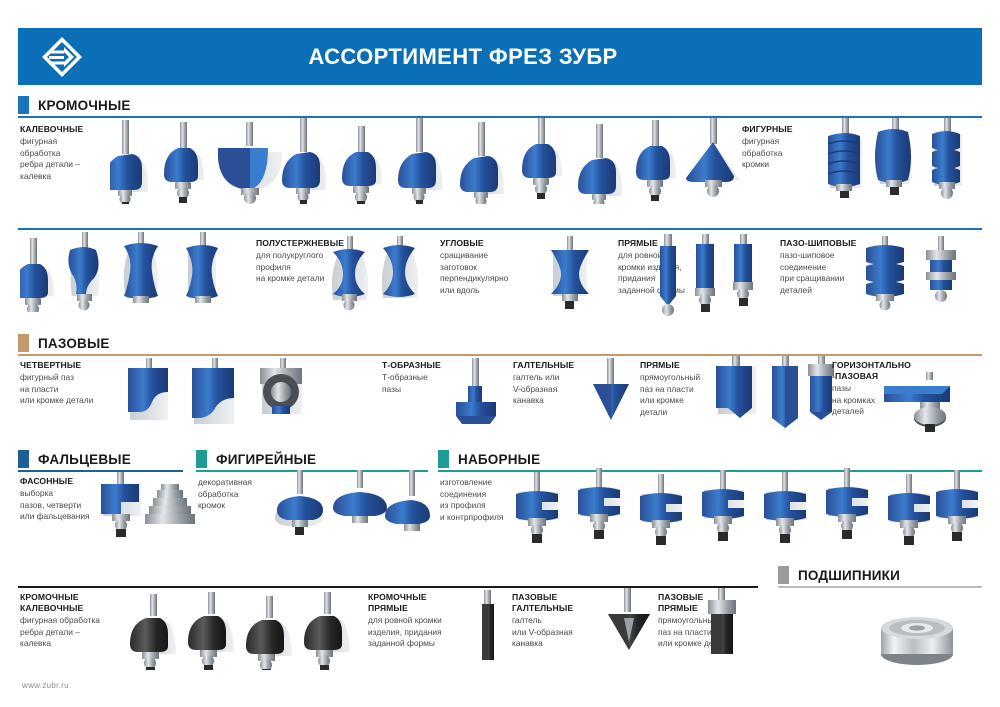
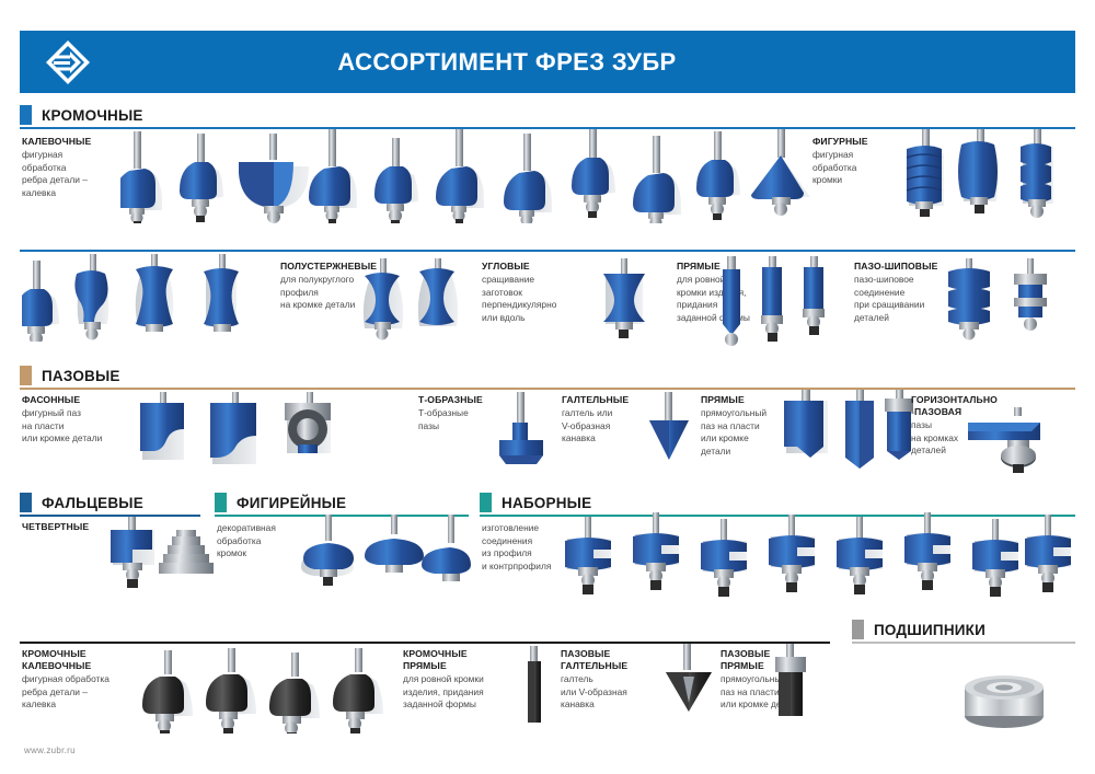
  АССОРТИМЕНТ ФРЕЗ ЗУБР
  КРОМОЧНЫЕ
  КАЛЕВОЧНЫЕ
  фигурная
  обработка
  ребра детали –
  калевка
  ФИГУРНЫЕ
  фигурная
  обработка
  кромки
  ПОЛУСТЕРЖНЕВЫЕ
  для полукруглого
  профиля
  на кромке детали
  УГЛОВЫЕ
  сращивание
  заготовок
  перпендикулярно
  или вдоль
  ПРЯМЫЕ
  для ровно
  кромки издя,
  придания
  заданноймы
  ПАЗО-ШИПОВЫЕ
  пазо-шиповое
  соединение
  при сращивании
  деталей
  ПАЗОВЫЕ
- ЧЕТВЕРТНЫЕ
+ ФАСОННЫЕ
  фигурный паз
  на пласти
  или кромке детали
  Т-ОБРАЗНЫЕ
  Т-образные
  пазы
  ГАЛТЕЛЬНЫЕ
  галтель или
  V-образная
  канавка
  ПРЯМЫЕ
  прямоугольный
  паз на пласти
  или кромке
  детали
  ГОРИЗОНТАЛЬНО
  -ПАЗОВАЯ
  пазы
  на кромках
  деталей
  ФАЛЬЦЕВЫЕ
  ФИГИРЕЙНЫЕ
  НАБОРНЫЕ
- ФАСОННЫЕ
+ ЧЕТВЕРТНЫЕ
- выборка
- пазов, четверти
- или фальцевания
  декоративная
  обработка
  кромок
  изготовление
  соединения
  из профиля
  и контрпрофиля
  ПОДШИПНИКИ
  КРОМОЧНЫЕ
  КАЛЕВОЧНЫЕ
  фигурная обработка
  ребра детали –
  калевка
  КРОМОЧНЫЕ
  ПРЯМЫЕ
  для ровной кромки
  изделия, придания
  заданной формы
  ПАЗОВЫЕ
  ГАЛТЕЛЬНЫЕ
  галтель
  или V-образная
  канавка
  ПАЗОВЫЕ
  ПРЯМЫЕ
  прямоугольны
  паз на пласти
  www.zubr.ru
